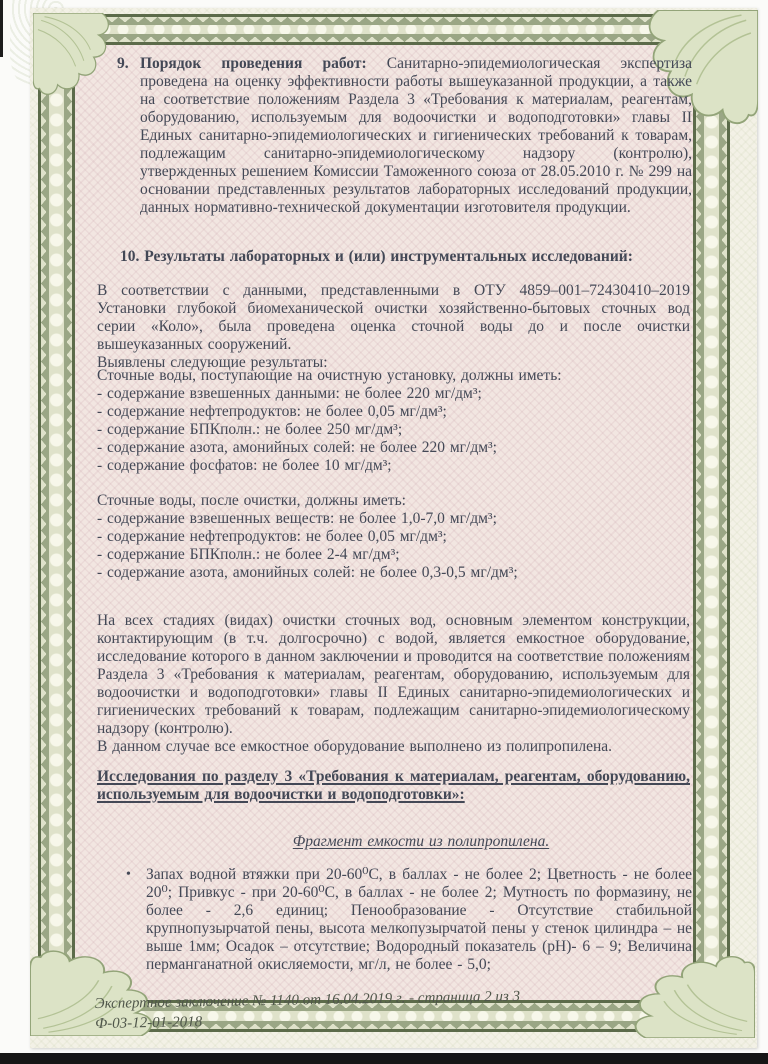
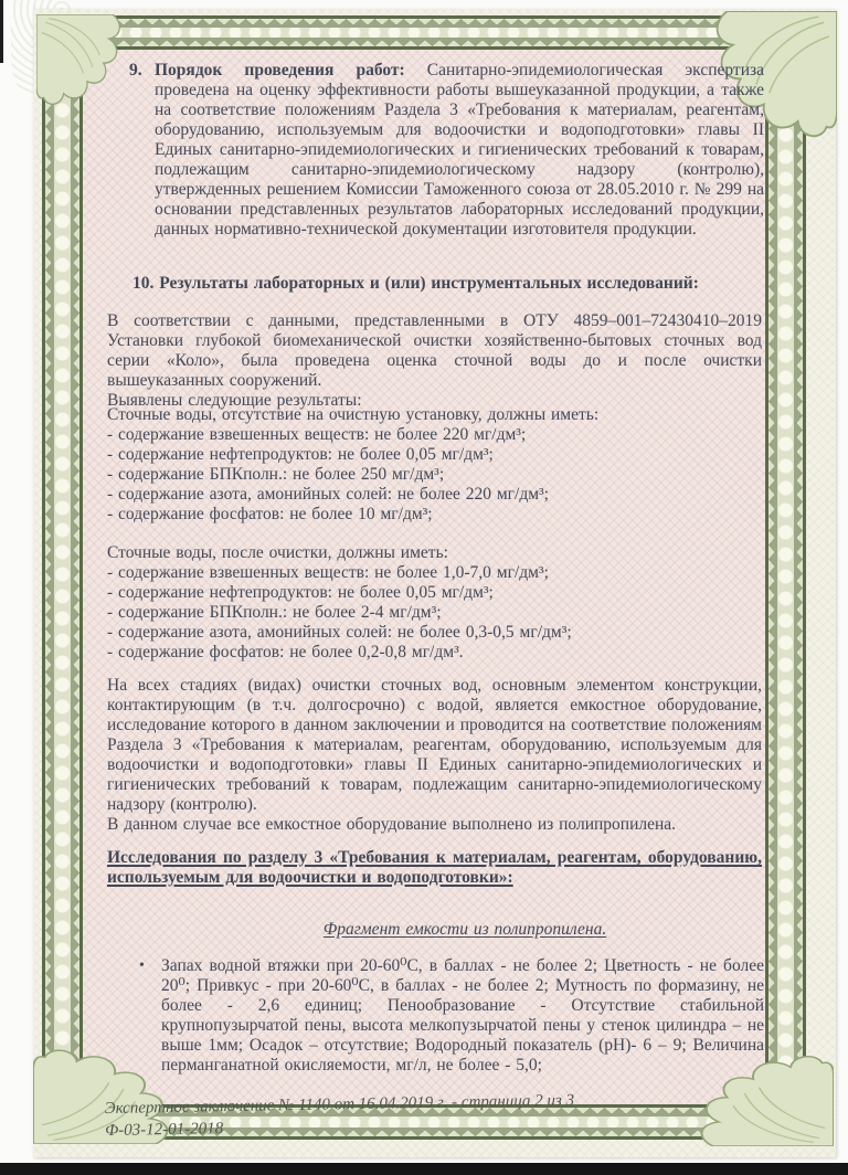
  9.
  Порядок проведения работ: Санитарно-эпидемиологическая экспертиза проведена на оценку эффективности работы вышеуказанной продукции, а также на соответствие положениям Раздела 3 «Требования к материалам, реагентам, оборудованию, используемым для водоочистки и водоподготовки» главы II Единых санитарно-эпидемиологических и гигиенических требований к товарам, подлежащим санитарно-эпидемиологическому надзору (контролю), утвержденных решением Комиссии Таможенного союза от 28.05.2010 г. № 299 на основании представленных результатов лабораторных исследований продукции, данных нормативно-технической документации изготовителя продукции.
  10. Результаты лабораторных и (или) инструментальных исследований:
  В соответствии с данными, представленными в ОТУ 4859–001–72430410–2019 Установки глубокой биомеханической очистки хозяйственно-бытовых сточных вод серии «Коло», была проведена оценка сточной воды до и после очистки вышеуказанных сооружений.
  Выявлены следующие результаты:
- Сточные воды, поступающие на очистную установку, должны иметь:
+ Сточные воды, отсутствие на очистную установку, должны иметь:
- - содержание взвешенных данными: не более 220 мг/дм³;
+ - содержание взвешенных веществ: не более 220 мг/дм³;
  - содержание нефтепродуктов: не более 0,05 мг/дм³;
  - содержание БПКполн.: не более 250 мг/дм³;
  - содержание азота, амонийных солей: не более 220 мг/дм³;
  - содержание фосфатов: не более 10 мг/дм³;
  Сточные воды, после очистки, должны иметь:
  - содержание взвешенных веществ: не более 1,0-7,0 мг/дм³;
  - содержание нефтепродуктов: не более 0,05 мг/дм³;
  - содержание БПКполн.: не более 2-4 мг/дм³;
  - содержание азота, амонийных солей: не более 0,3-0,5 мг/дм³;
+ - содержание фосфатов: не более 0,2-0,8 мг/дм³.
  На всех стадиях (видах) очистки сточных вод, основным элементом конструкции, контактирующим (в т.ч. долгосрочно) с водой, является емкостное оборудование, исследование которого в данном заключении и проводится на соответствие положениям Раздела 3 «Требования к материалам, реагентам, оборудованию, используемым для водоочистки и водоподготовки» главы II Единых санитарно-эпидемиологических и гигиенических требований к товарам, подлежащим санитарно-эпидемиологическому надзору (контролю).
  В данном случае все емкостное оборудование выполнено из полипропилена.
  Исследования по разделу 3 «Требования к материалам, реагентам, оборудованию, используемым для водоочистки и водоподготовки»:
  Фрагмент емкости из полипропилена.
  •
  Запах водной втяжки при 20-60⁰С, в баллах - не более 2; Цветность - не более 20⁰; Привкус - при 20-60⁰С, в баллах - не более 2; Мутность по формазину, не более - 2,6 единиц; Пенообразование - Отсутствие стабильной крупнопузырчатой пены, высота мелкопузырчатой пены у стенок цилиндра – не выше 1мм; Осадок – отсутствие; Водородный показатель (рН)- 6 – 9; Величина перманганатной окисляемости, мг/л, не более - 5,0;
  Экспертное заключение № 1140 от 16.04.2019 г. - страница 2 из 3
  Ф-03-12-01-2018
